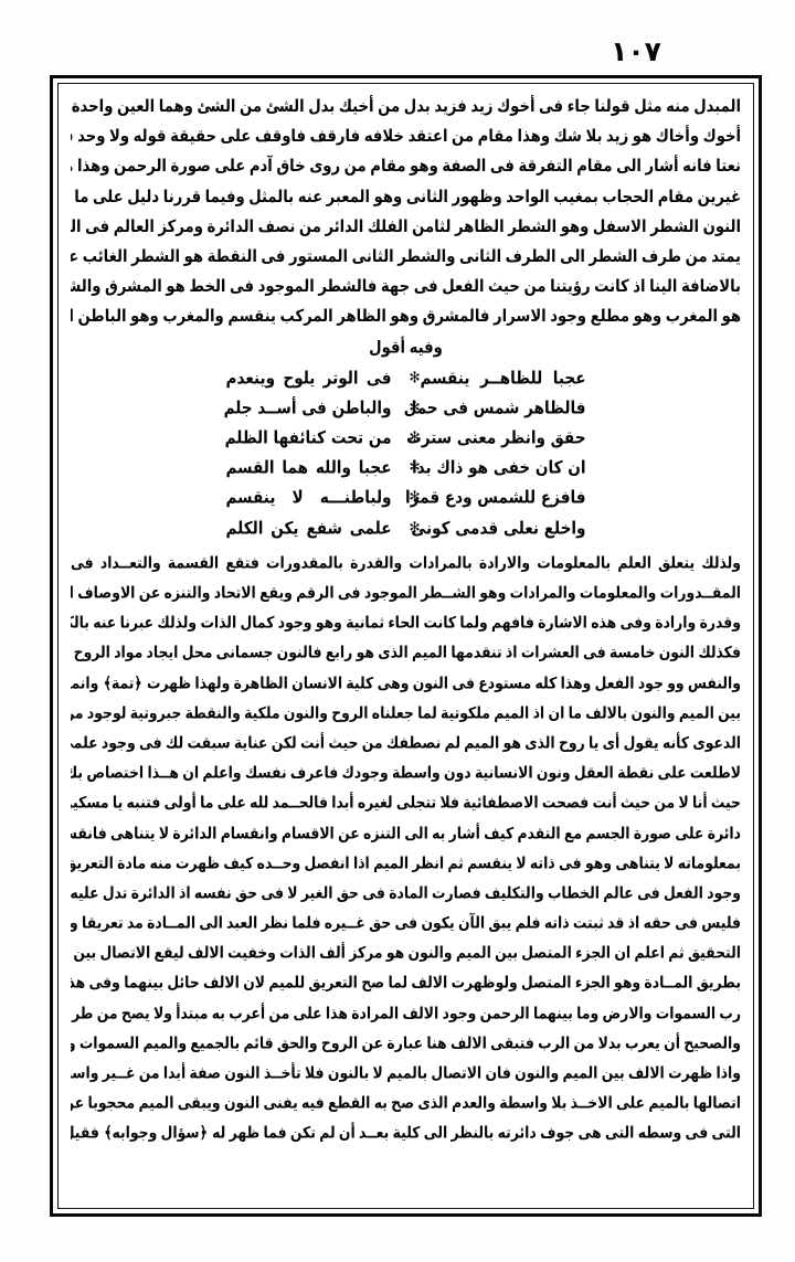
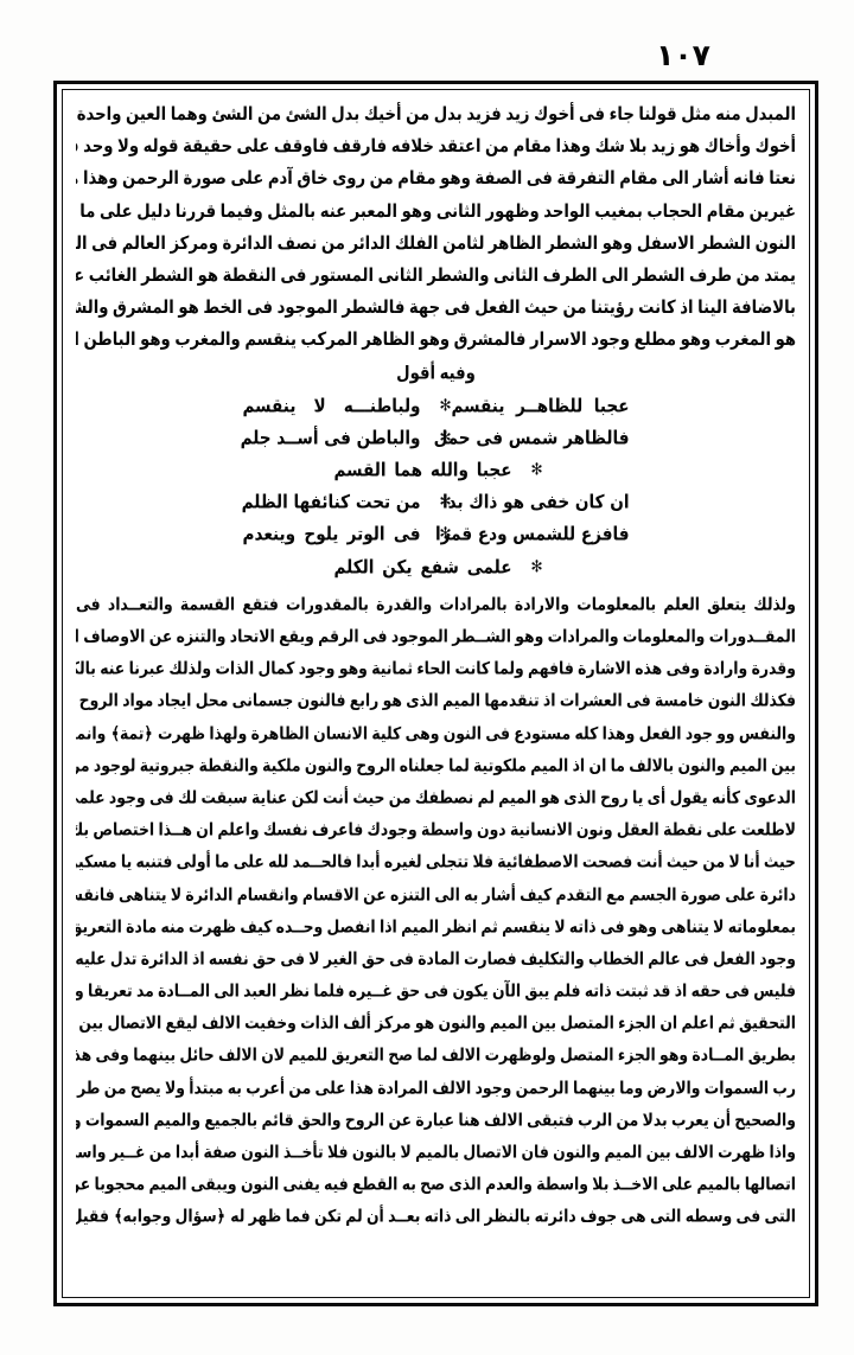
  ١٠٧
  المبدل منه مثل قولنا جاء فى أخوك زيد فزيد بدل من أخيك بدل الشئ من الشئ وهما العين واحدة
  أخوك وأخاك هو زيد بلا شك وهذا مقام من اعتقد خلافه فارقف فاوقف على حقيقة قوله ولا وحد
  نعتا فانه أشار الى مقام التفرقة فى الصفة وهو مقام من روى خاق آدم على صورة الرحمن وهذا
  غيرين مقام الحجاب بمغيب الواحد وظهور الثانى وهو المعبر عنه بالمثل وفيما قررنا دليل على ما
  النون الشطر الاسفل وهو الشطر الظاهر لثامن الفلك الدائر من نصف الدائرة ومركز العالم فى ال
  يمتد من طرف الشطر الى الطرف الثانى والشطر الثانى المستور فى النقطة هو الشطر الغائب ع
  بالاضافة الينا اذ كانت رؤيتنا من حيث الفعل فى جهة فالشطر الموجود فى الخط هو المشرق والش
  هو المغرب وهو مطلع وجود الاسرار فالمشرق وهو الظاهر المركب ينقسم والمغرب وهو الباطن ا
  وفيه أقول
  عجبا للظاهــر ينقسم
  ✻
- فى الوتر يلوح وينعدم
+ ولباطنـــه لا ينقسم
  فالظاهر شمس فى حمل
  ✻
  والباطن فى أســد جلم
- حقق وانظر معنى سترت
  ✻
- من تحت كنائفها الظلم
+ عجبا والله هما القسم
  ان كان خفى هو ذاك بدا
  ✻
- عجبا والله هما القسم
+ من تحت كنائفها الظلم
  فافزع للشمس ودع قمرا
  ✻
- ولباطنـــه لا ينقسم
+ فى الوتر يلوح وينعدم
- واخلع نعلى قدمى كونى
  ✻
  علمى شفع يكن الكلم
  ولذلك يتعلق العلم بالمعلومات والارادة بالمرادات والقدرة بالمقدورات فتقع القسمة والتعــداد فى
  المقــدورات والمعلومات والمرادات وهو الشــطر الموجود فى الرقم ويقع الاتحاد والتنزه عن الاوصاف ا
  وقدرة وارادة وفى هذه الاشارة فافهم ولما كانت الحاء ثمانية وهو وجود كمال الذات ولذلك عبرنا عنه بالك
  فكذلك النون خامسة فى العشرات اذ تنقدمها الميم الذى هو رابع فالنون جسمانى محل ايجاد مواد الروح
  والنفس وو جود الفعل وهذا كله مستودع فى النون وهى كلية الانسان الظاهرة ولهذا ظهرت ﴿تمة﴾ وانم
  بين الميم والنون بالالف ما ان اذ الميم ملكوتية لما جعلناه الروح والنون ملكية والنقطة جبروتية لوجود مر
  الدعوى كأنه يقول أى يا روح الذى هو الميم لم نصطفك من حيث أنت لكن عناية سبقت لك فى وجود علم
  لاطلعت على نقطة العقل ونون الانسانية دون واسطة وجودك فاعرف نفسك واعلم ان هــذا اختصاص بك
  حيث أنا لا من حيث أنت فصحت الاصطفائية فلا تتجلى لغيره أبدا فالحــمد لله على ما أولى فتنبه يا مسكي
  دائرة على صورة الجسم مع التقدم كيف أشار به الى التنزه عن الاقسام وانقسام الدائرة لا يتناهى فانقس
  بمعلوماته لا يتناهى وهو فى ذاته لا ينقسم ثم انظر الميم اذا انفصل وحــده كيف ظهرت منه مادة التعريق
  وجود الفعل فى عالم الخطاب والتكليف فصارت المادة فى حق الغير لا فى حق نفسه اذ الدائرة تدل عليه
  فليس فى حقه اذ قد ثبتت ذاته فلم يبق الآن يكون فى حق غــيره فلما نظر العبد الى المــادة مد تعريقا و
  التحقيق ثم اعلم ان الجزء المتصل بين الميم والنون هو مركز ألف الذات وخفيت الالف ليقع الاتصال بين
  بطريق المــادة وهو الجزء المتصل ولوظهرت الالف لما صح التعريق للميم لان الالف حائل بينهما وفى هذ
  رب السموات والارض وما بينهما الرحمن وجود الالف المرادة هذا على من أعرب به مبتدأ ولا يصح من طر
  والصحيح أن يعرب بدلا من الرب فتبقى الالف هنا عبارة عن الروح والحق قائم بالجميع والميم السموات و
  واذا ظهرت الالف بين الميم والنون فان الاتصال بالميم لا بالنون فلا تأخــذ النون صفة أبدا من غــير واس
  اتصالها بالميم على الاخــذ بلا واسطة والعدم الذى صح به القطع فيه يفنى النون ويبقى الميم محجوبا ع
- التى فى وسطه التى هى جوف دائرته بالنظر الى كلية بعــد أن لم تكن فما ظهر له ﴿سؤال وجوابه﴾ فقي
+ التى فى وسطه التى هى جوف دائرته بالنظر الى ذاته بعــد أن لم تكن فما ظهر له ﴿سؤال وجوابه﴾ فقيل
